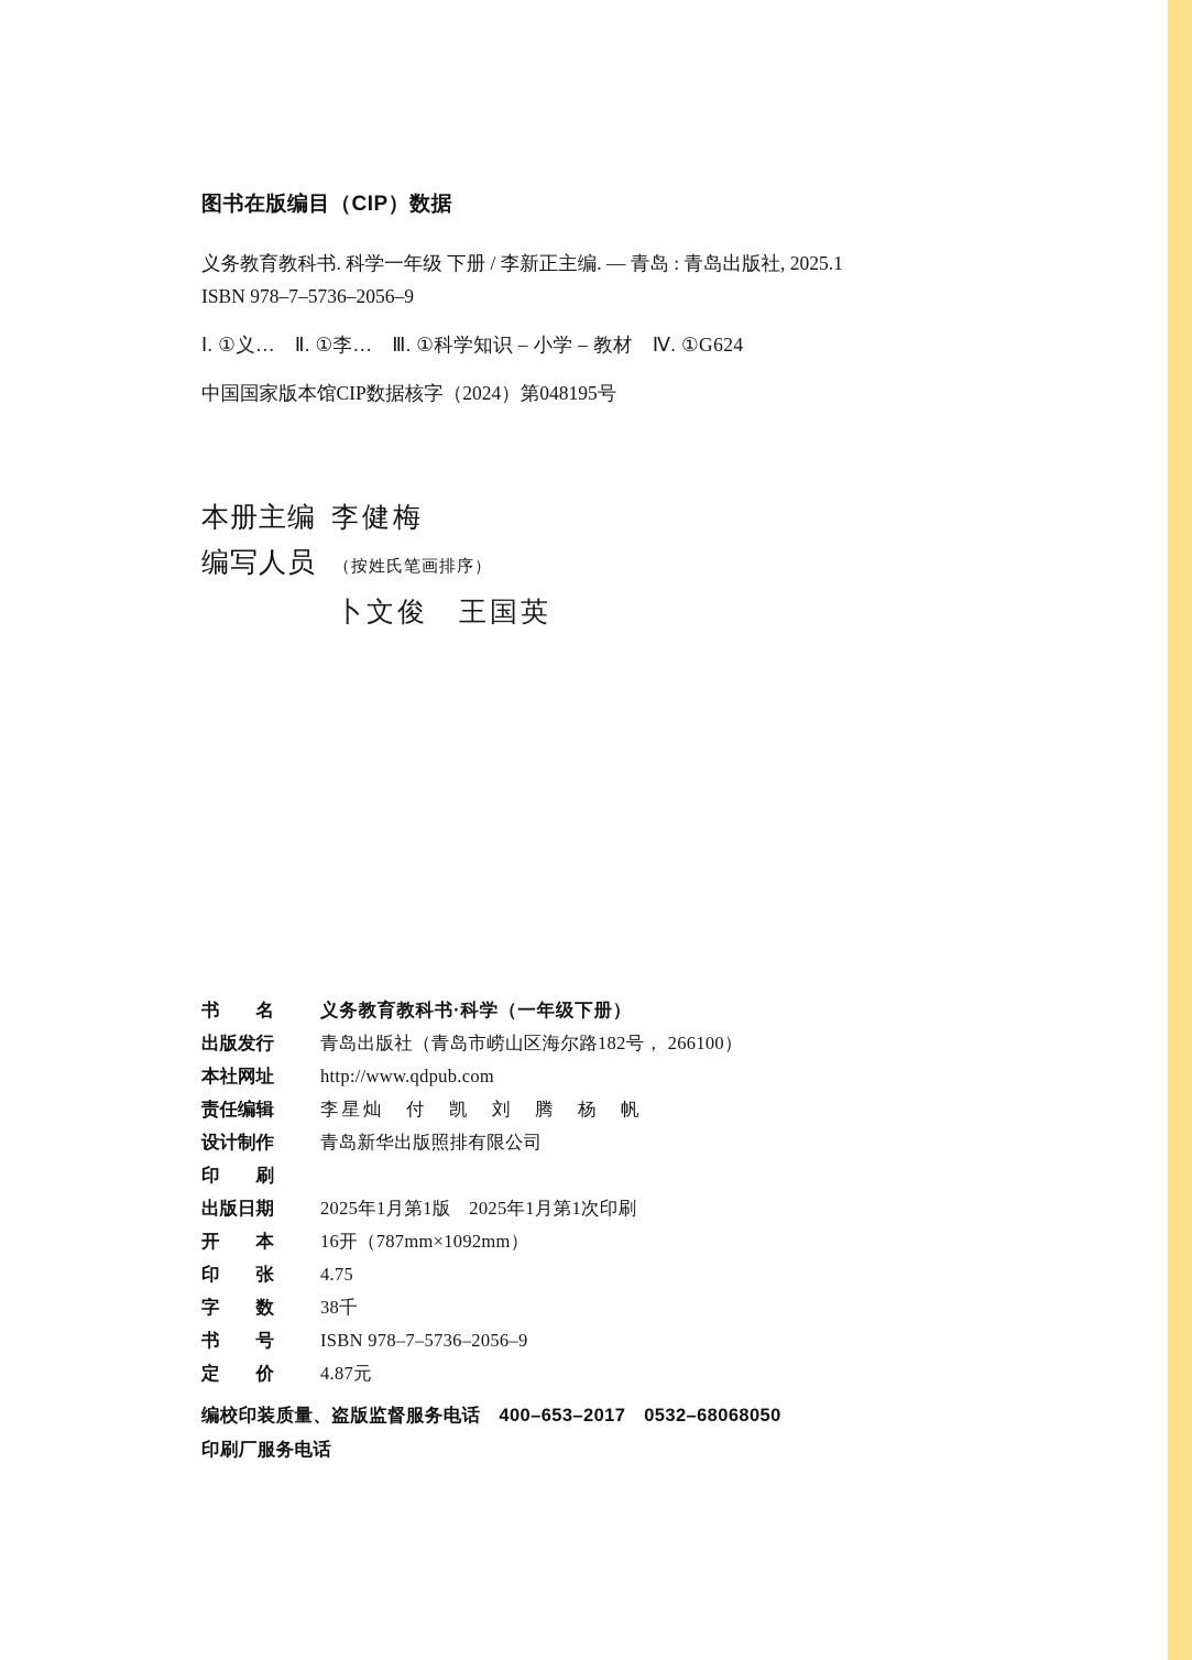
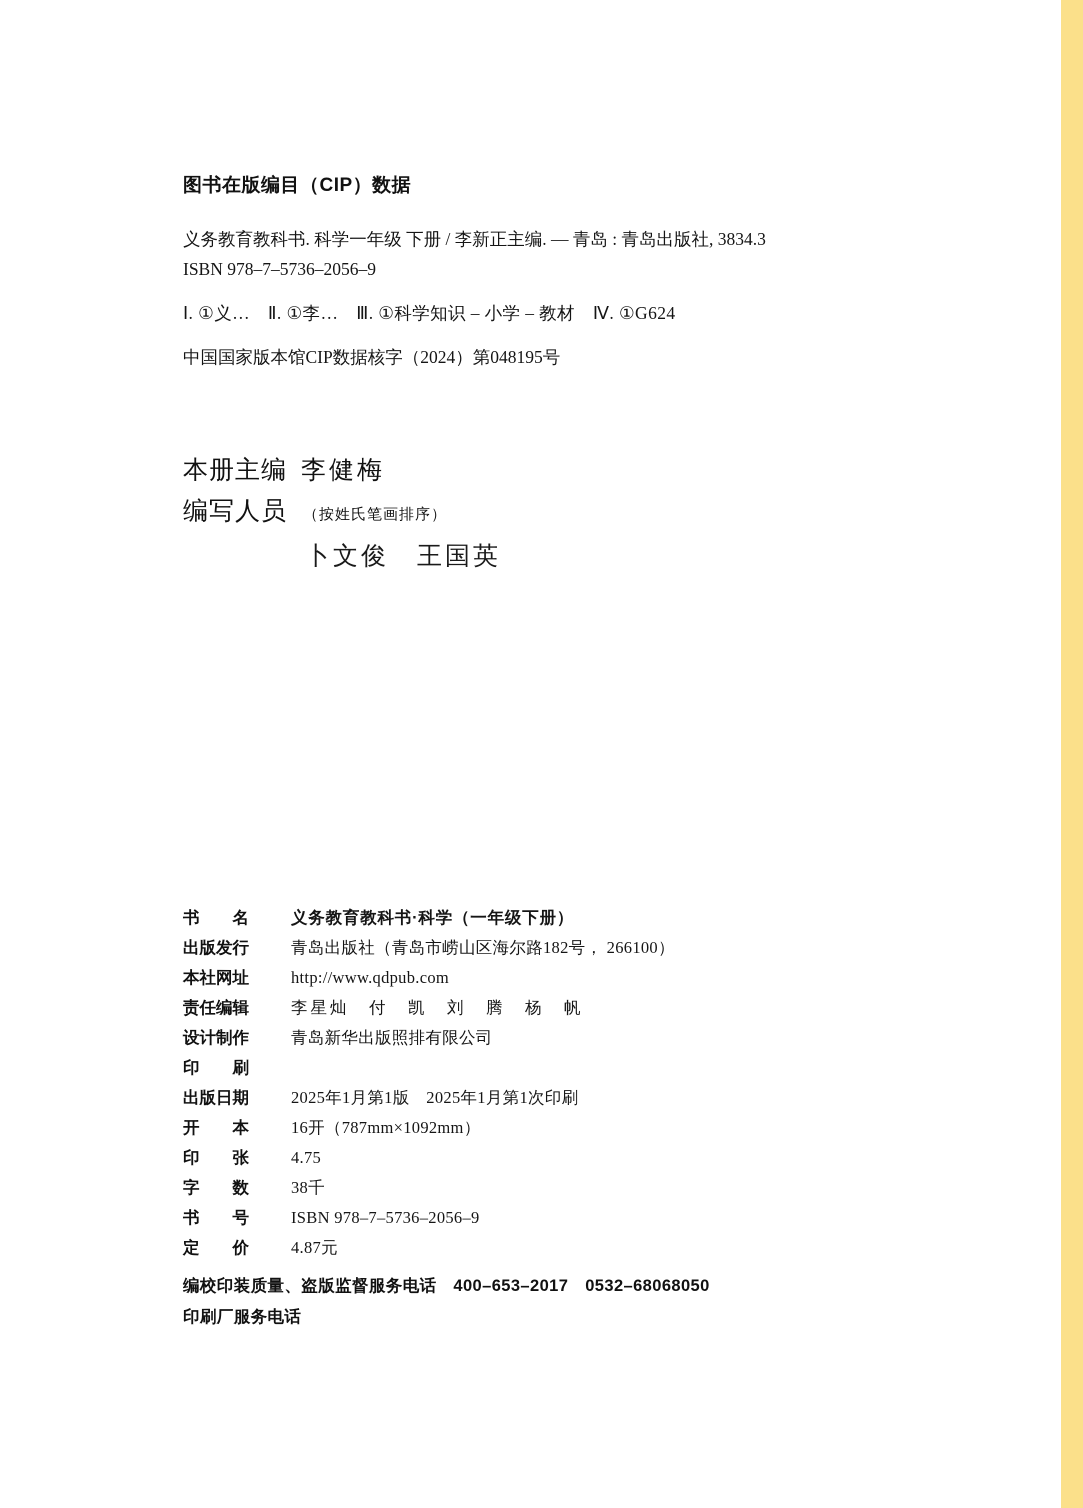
  图书在版编目（CIP）数据
- 义务教育教科书. 科学一年级 下册 / 李新正主编. — 青岛 : 青岛出版社, 2025.1
+ 义务教育教科书. 科学一年级 下册 / 李新正主编. — 青岛 : 青岛出版社, 3834.3
  ISBN 978–7–5736–2056–9
  Ⅰ. ①义… Ⅱ. ①李… Ⅲ. ①科学知识 – 小学 – 教材 Ⅳ. ①G624
  中国国家版本馆CIP数据核字（2024）第048195号
  本册主编 李健梅
  编写人员 （按姓氏笔画排序）
  卜文俊 王国英
  书 名
  义务教育教科书·科学（一年级下册）
  出版发行
  青岛出版社（青岛市崂山区海尔路182号， 266100）
  本社网址
  http://www.qdpub.com
  责任编辑
  李星灿 付 凯 刘 腾 杨 帆
  设计制作
  青岛新华出版照排有限公司
  印 刷
  出版日期
  2025年1月第1版 2025年1月第1次印刷
  开 本
  16开（787mm×1092mm）
  印 张
  4.75
  字 数
  38千
  书 号
  ISBN 978–7–5736–2056–9
  定 价
  4.87元
  编校印装质量、盗版监督服务电话 400–653–2017 0532–68068050
  印刷厂服务电话
